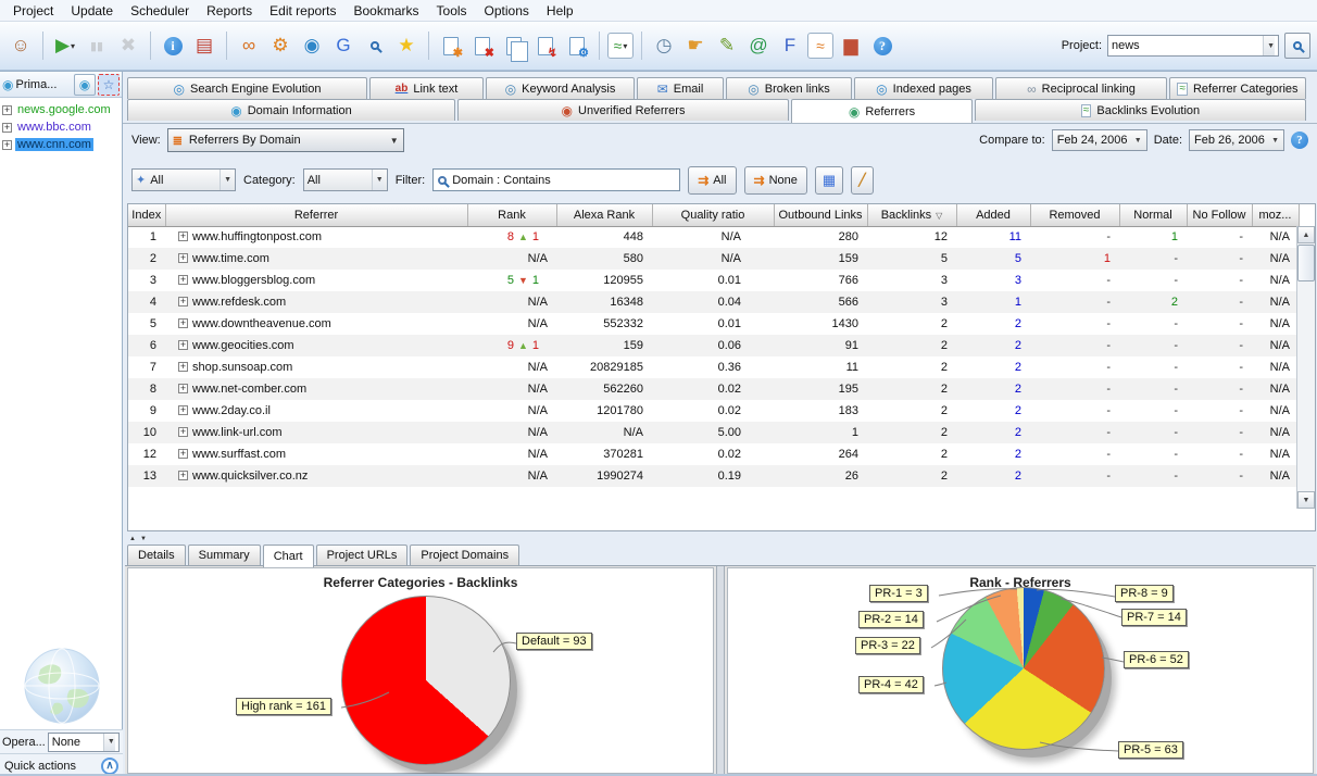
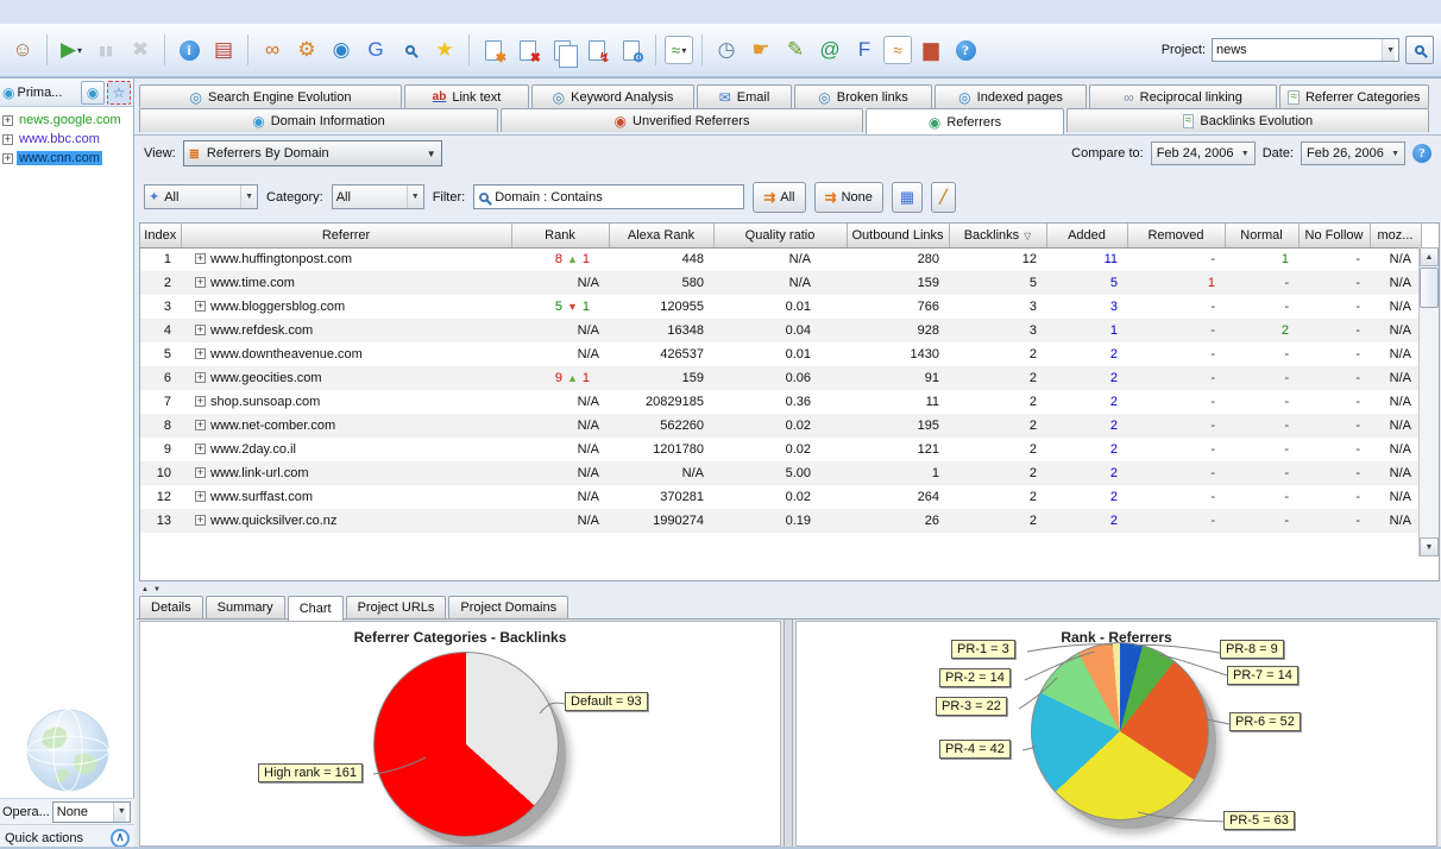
- Project
- Update
- Scheduler
- Reports
- Edit reports
- Bookmarks
- Tools
- Options
- Help
  ☺
  ▶
  ▾
  ▮▮
  ✖
  i
  ▤
  ∞
  ⚙
  ◉
  G
  ★
  ✱
  ✖
  ↯
  ⚙
  ≈
  ▾
  ◷
  ☛
  ✎
  @
  F
  ≈
  ▆
  ?
  Project:
  news
  ◉
  Prima...
  ◉
  ☆
  +
  news.google.com
  +
  www.bbc.com
  +
  www.cnn.com
  Opera...
  None
  Quick actions
  ∧
  ◎
  Search Engine Evolution
  ab
  Link text
  ◎
  Keyword Analysis
  ✉
  Email
  ◎
  Broken links
  ◎
  Indexed pages
  ∞
  Reciprocal linking
  ≈
  Referrer Categories
  ◉
  Domain Information
  ◉
  Unverified Referrers
  ◉
  Referrers
  ≈
  Backlinks Evolution
  View:
  ≣
  Referrers By Domain
  ▼
  Compare to:
  Feb 24, 2006
  Date:
  Feb 26, 2006
  ?
  ✦
  All
  Category:
  All
  Filter:
  Domain : Contains
  ⇉
  All
  ⇉
  None
  ▦
  ╱
  Index	Referrer	Rank	Alexa Rank	Quality ratio	Outbound Links	Backlinks ▽	Added	Removed	Normal	No Follow	moz...
  1	+ www.huffingtonpost.com	8 ▲ 1	448	N/A	280	12	11	-	1	-	N/A
  2	+ www.time.com	N/A	580	N/A	159	5	5	1	-	-	N/A
  3	+ www.bloggersblog.com	5 ▼ 1	120955	0.01	766	3	3	-	-	-	N/A
- 4	+ www.refdesk.com	N/A	16348	0.04	566	3	1	-	2	-	N/A
+ 4	+ www.refdesk.com	N/A	16348	0.04	928	3	1	-	2	-	N/A
- 5	+ www.downtheavenue.com	N/A	552332	0.01	1430	2	2	-	-	-	N/A
+ 5	+ www.downtheavenue.com	N/A	426537	0.01	1430	2	2	-	-	-	N/A
  6	+ www.geocities.com	9 ▲ 1	159	0.06	91	2	2	-	-	-	N/A
  7	+ shop.sunsoap.com	N/A	20829185	0.36	11	2	2	-	-	-	N/A
  8	+ www.net-comber.com	N/A	562260	0.02	195	2	2	-	-	-	N/A
- 9	+ www.2day.co.il	N/A	1201780	0.02	183	2	2	-	-	-	N/A
+ 9	+ www.2day.co.il	N/A	1201780	0.02	121	2	2	-	-	-	N/A
  10	+ www.link-url.com	N/A	N/A	5.00	1	2	2	-	-	-	N/A
  12	+ www.surffast.com	N/A	370281	0.02	264	2	2	-	-	-	N/A
  13	+ www.quicksilver.co.nz	N/A	1990274	0.19	26	2	2	-	-	-	N/A
  Details
  Summary
  Chart
  Project URLs
  Project Domains
  Referrer Categories - Backlinks
  Default = 93
  High rank = 161
  Rank - Referrers
  PR-8 = 9
  PR-7 = 14
  PR-6 = 52
  PR-5 = 63
  PR-4 = 42
  PR-3 = 22
  PR-2 = 14
  PR-1 = 3
